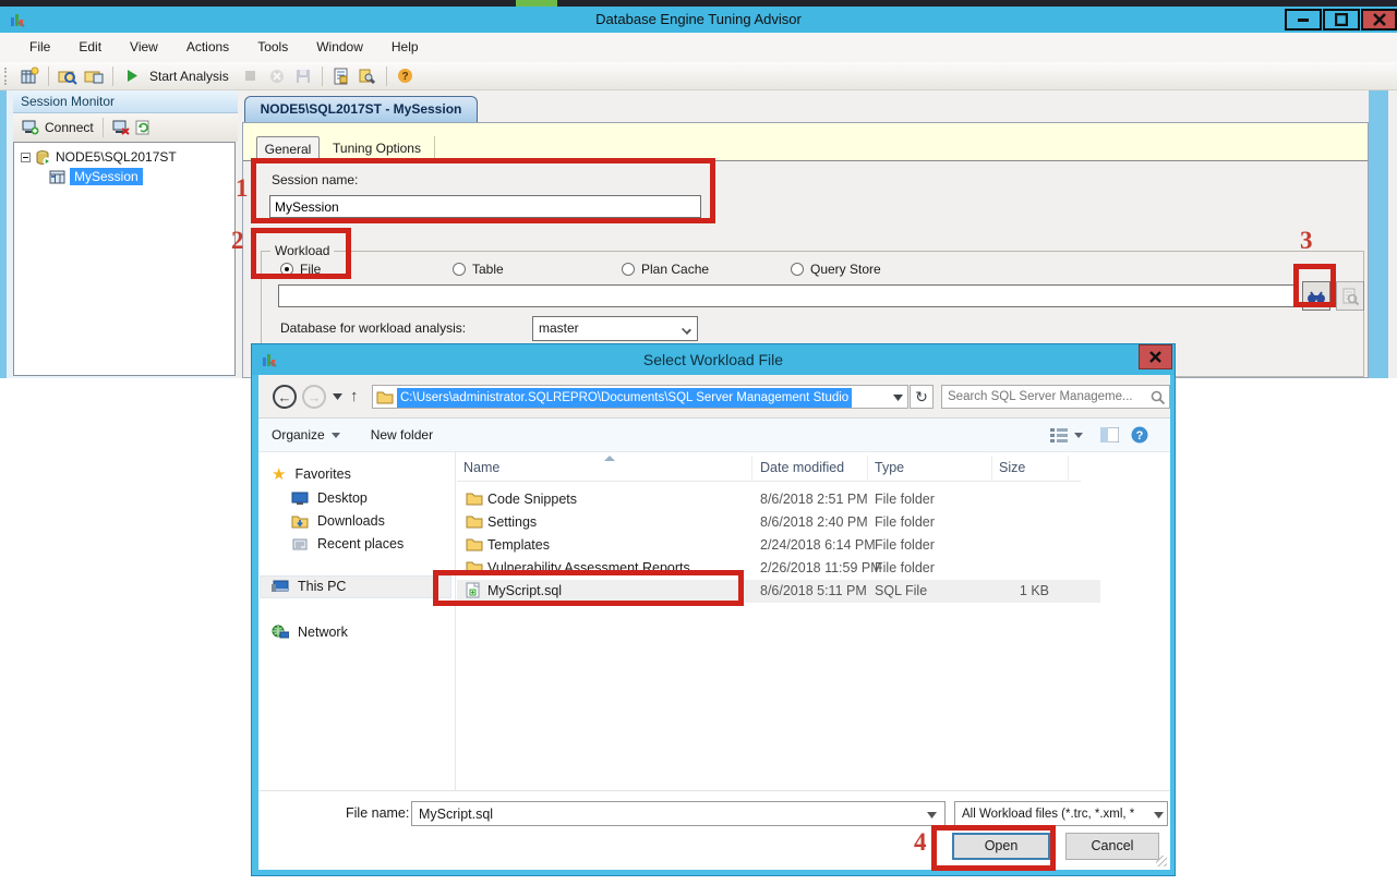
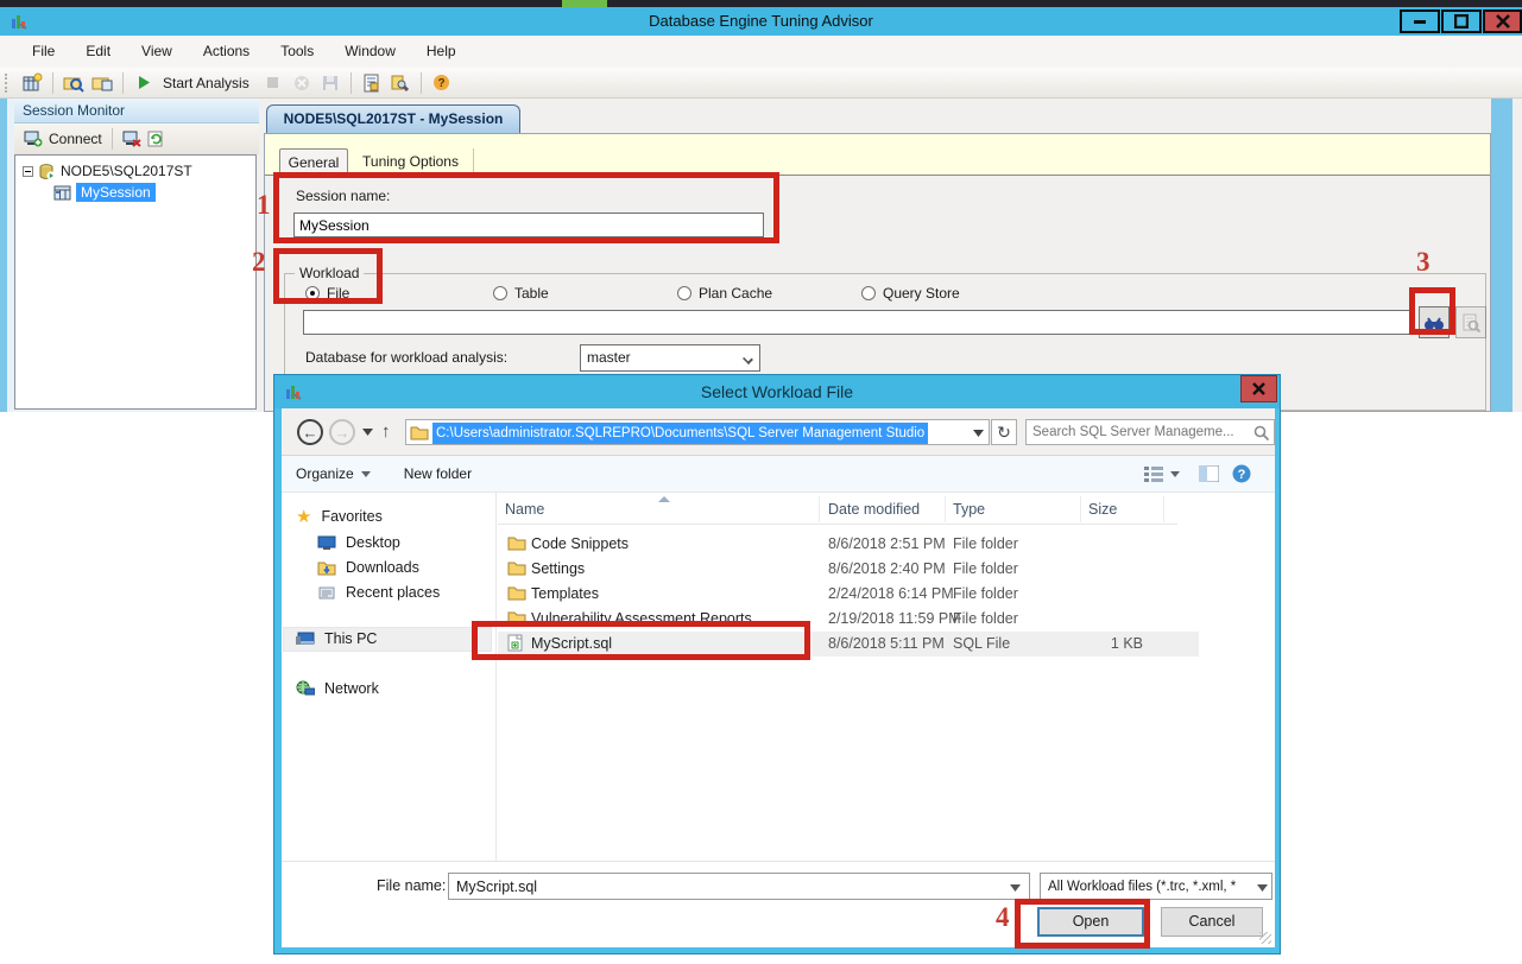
  Database Engine Tuning Advisor
  File
  Edit
  View
  Actions
  Tools
  Window
  Help
  Start Analysis
  ?
  Session Monitor
  Connect
  NODE5\SQL2017ST
  MySession
  NODE5\SQL2017ST - MySession
  General
  Tuning Options
  Session name:
  MySession
  Workload
  File
  Table
  Plan Cache
  Query Store
  Database for workload analysis:
  master
  Select Workload File
  ←
  →
  ↑
  C:\Users\administrator.SQLREPRO\Documents\SQL Server Management Studio
  ↻
  Search SQL Server Manageme...
  Organize
  New folder
  ?
  ★
  Favorites
  Desktop
  Downloads
  Recent places
  This PC
  Network
  Name
  Date modified
  Type
  Size
  Code Snippets
  8/6/2018 2:51 PM
  File folder
  Settings
  8/6/2018 2:40 PM
  File folder
  Templates
  2/24/2018 6:14 PM
  File folder
  Vulnerability Assessment Reports
- 2/26/2018 11:59 PM
+ 2/19/2018 11:59 PM
  File folder
  MyScript.sql
  8/6/2018 5:11 PM
  SQL File
  1 KB
  File name:
  MyScript.sql
  All Workload files (*.trc, *.xml, *
  Open
  Cancel
  1
  2
  3
  4
